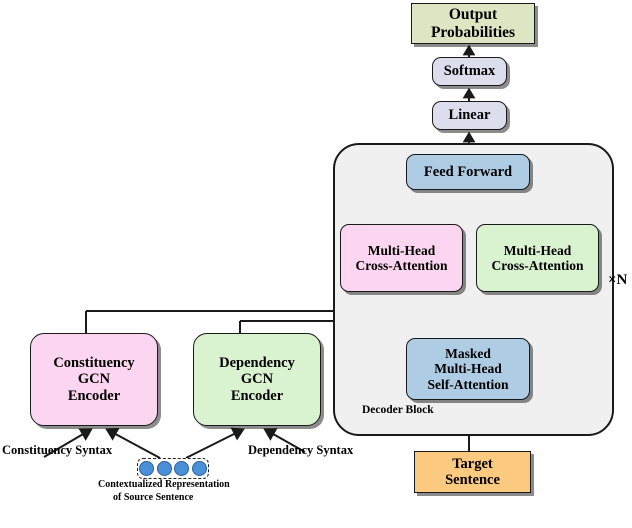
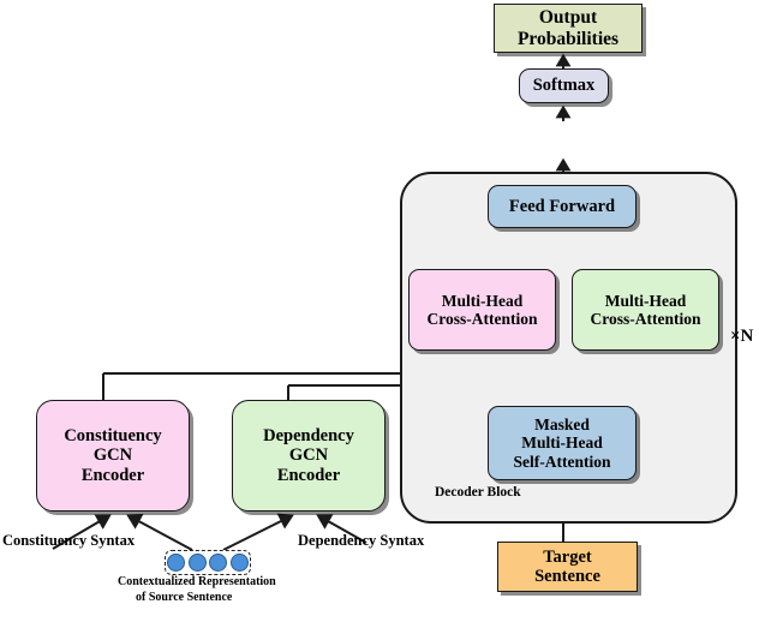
  Output
  Probabilities
  Softmax
- Linear
  Feed Forward
  Multi-Head
  Cross-Attention
  Multi-Head
  Cross-Attention
  Masked
  Multi-Head
  Self-Attention
  Constituency
  GCN
  Encoder
  Dependency
  GCN
  Encoder
  Target
  Sentence
  ×N
  Decoder Block
  Constituency Syntax
  Dependency Syntax
  Contextualized Representation
  of Source Sentence
